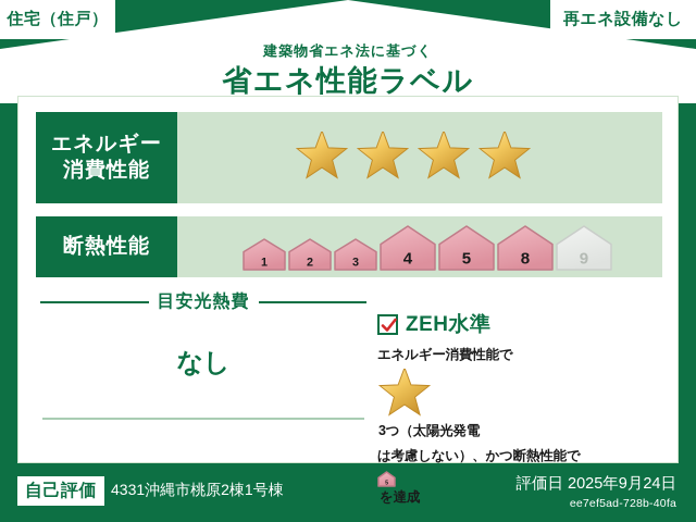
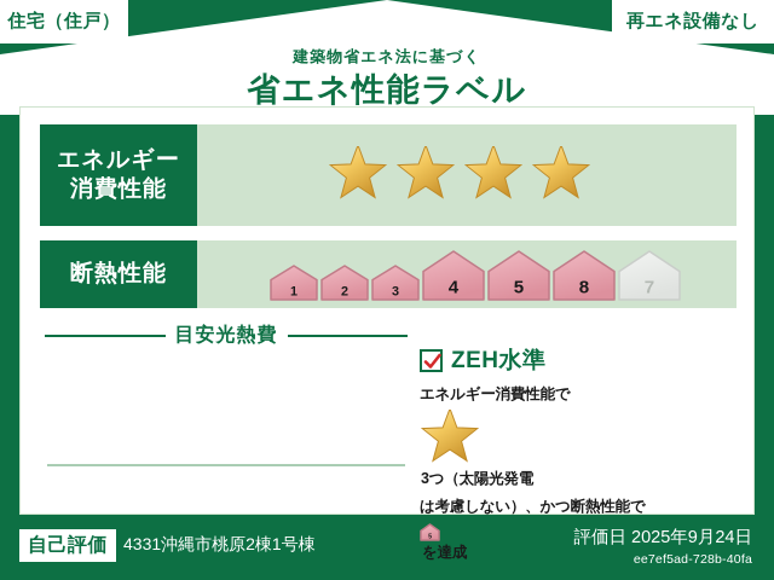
  住宅（住戸）
  再エネ設備なし
  建築物省エネ法に基づく
  省エネ性能ラベル
  エネルギー
  消費性能
  断熱性能
  1
  2
  3
  4
  5
  8
- 9
+ 7
  目安光熱費
- なし
  ZEH水準
  エネルギー消費性能で3つ（太陽光発電
  は考慮しない）、かつ断熱性能で
  を達成
  自己評価
  4331沖縄市桃原2棟1号棟
  評価日 2025年9月24日
  ee7ef5ad-728b-40fa
